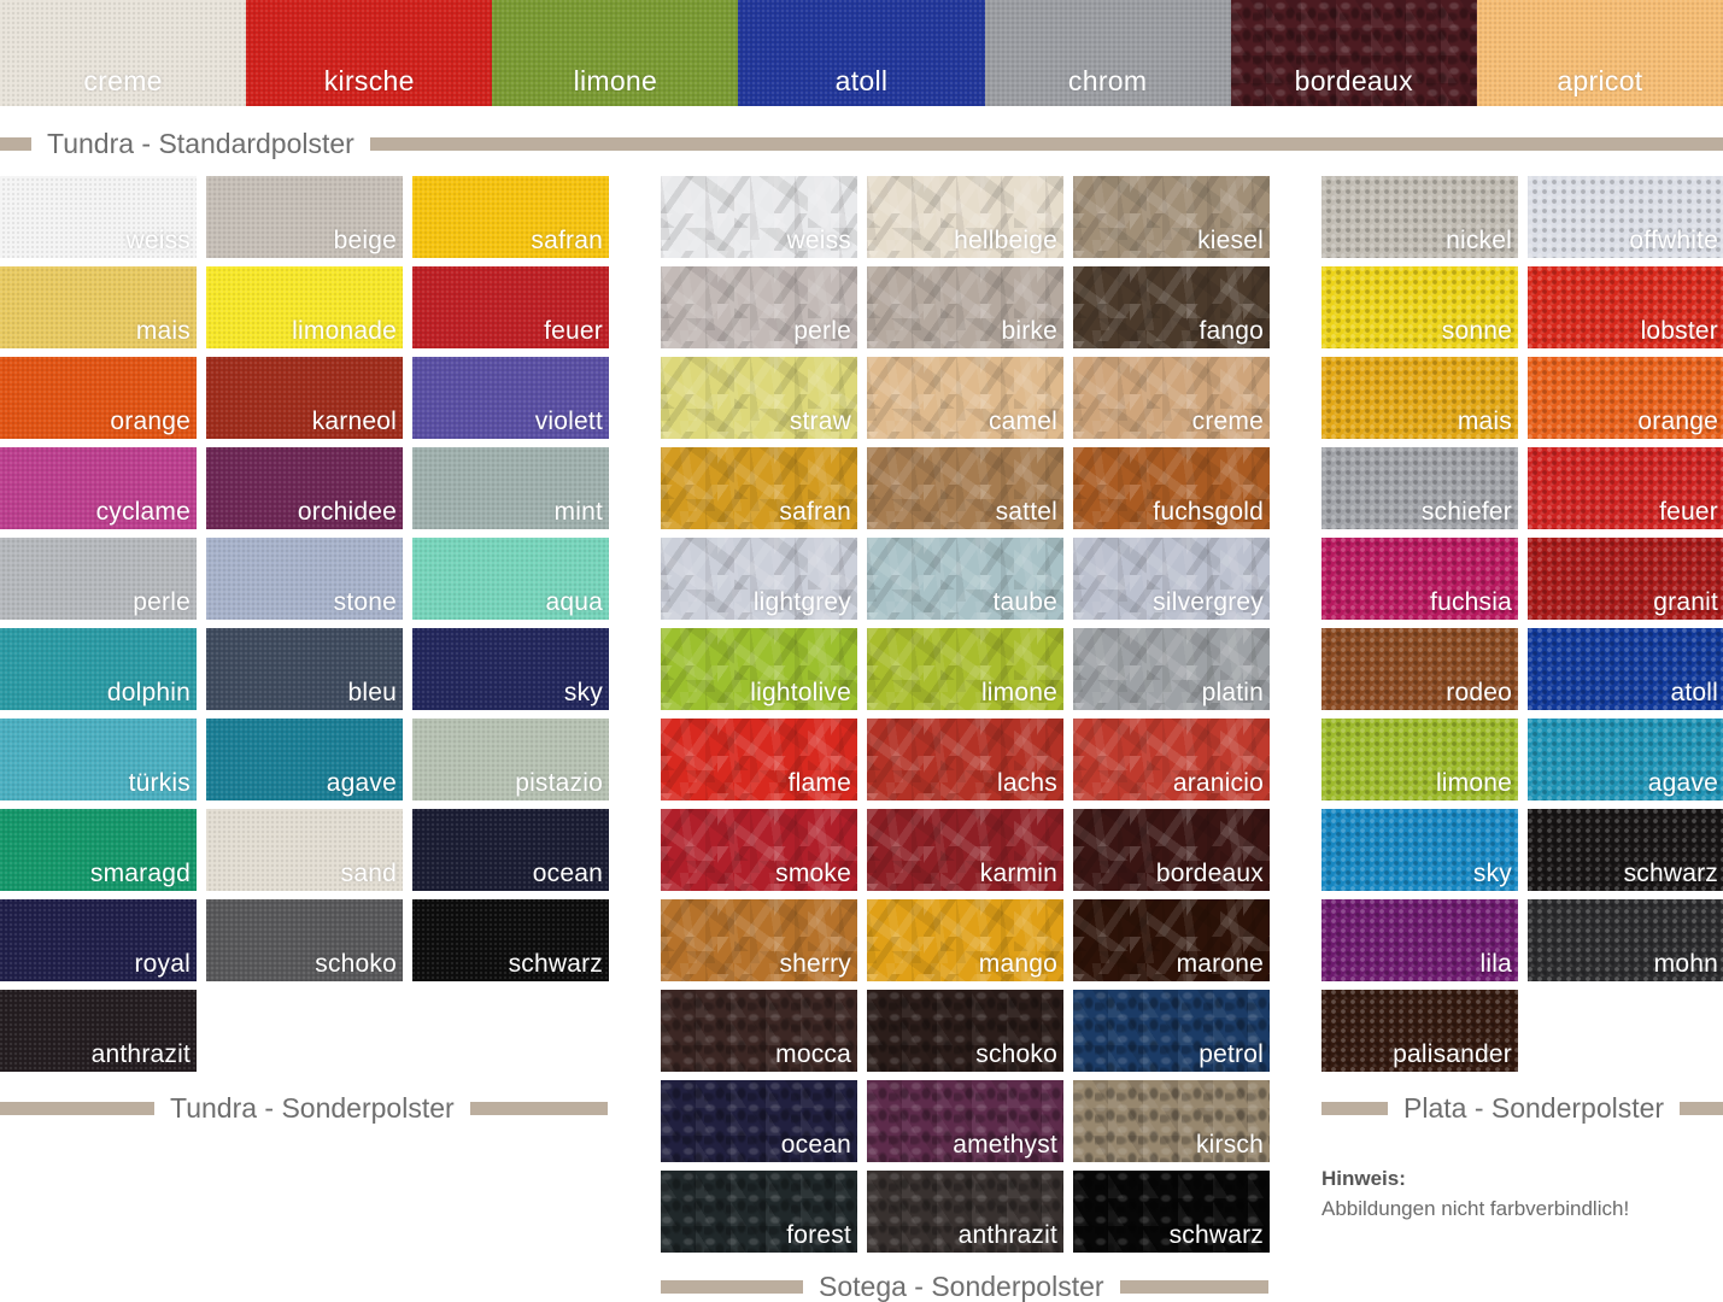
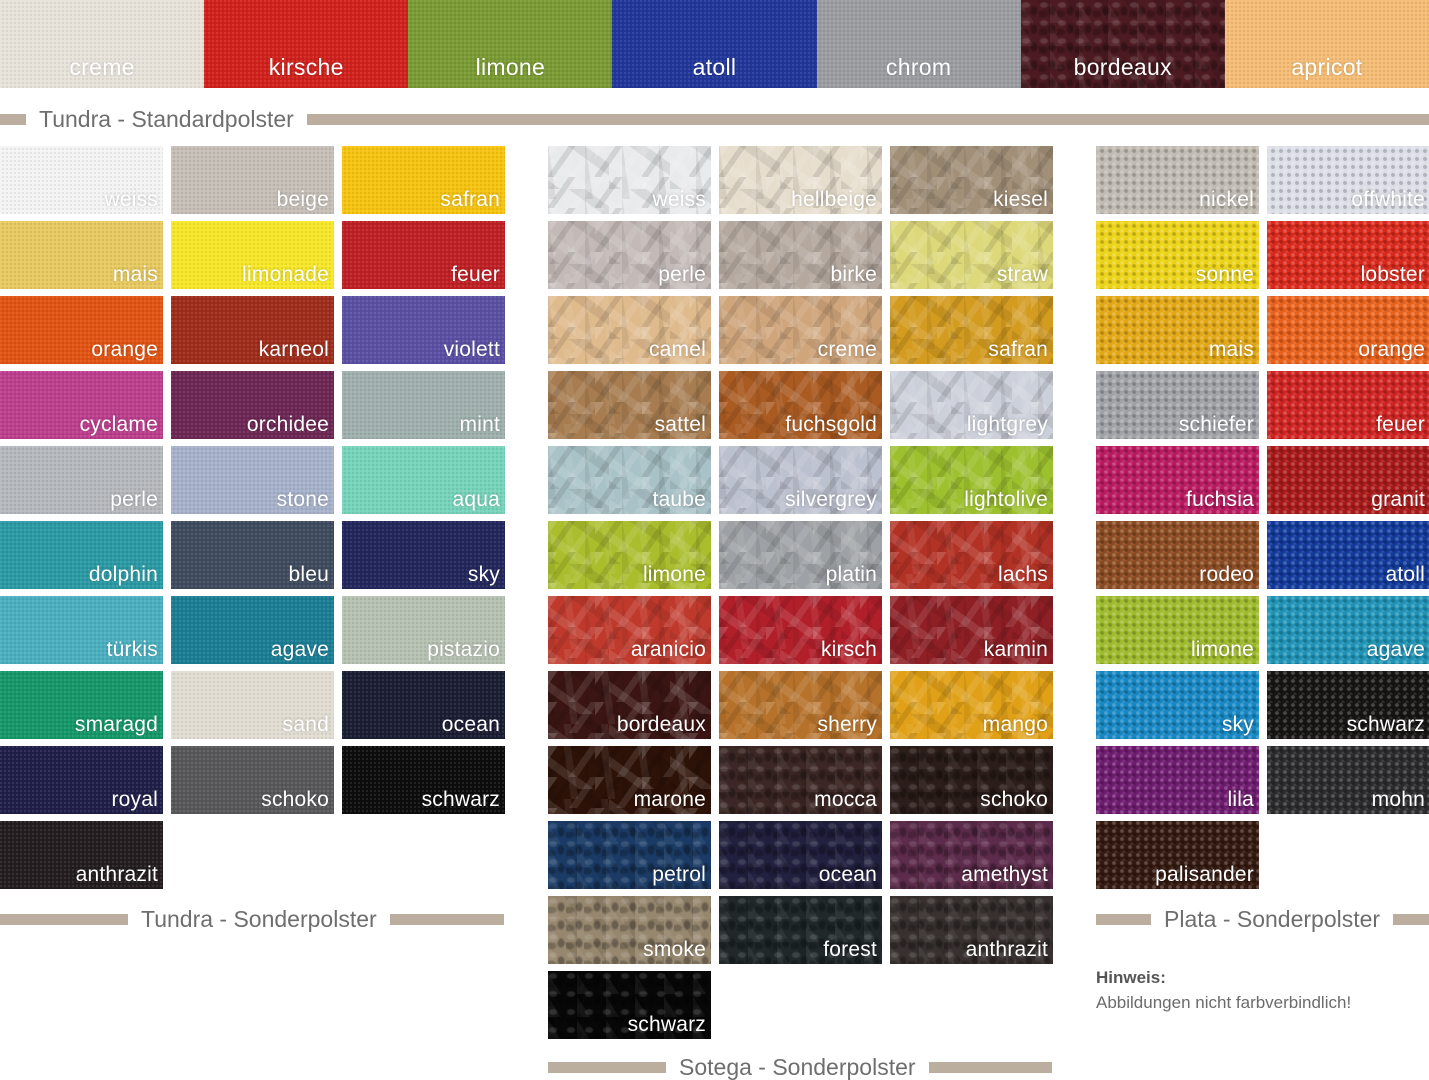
  creme
  kirsche
  limone
  atoll
  chrom
  bordeaux
  apricot
  Tundra - Standardpolster
  Tundra - Sonderpolster
  Sotega - Sonderpolster
  Plata - Sonderpolster
  weiss
  beige
  safran
  mais
  limonade
  feuer
  orange
  karneol
  violett
  cyclame
  orchidee
  mint
  perle
  stone
  aqua
  dolphin
  bleu
  sky
  türkis
  agave
  pistazio
  smaragd
  sand
  ocean
  royal
  schoko
  schwarz
  anthrazit
  weiss
  hellbeige
  kiesel
  perle
  birke
- fango
  straw
  camel
  creme
  safran
  sattel
  fuchsgold
  lightgrey
  taube
  silvergrey
  lightolive
  limone
  platin
- flame
  lachs
  aranicio
- smoke
+ kirsch
  karmin
  bordeaux
  sherry
  mango
  marone
  mocca
  schoko
  petrol
  ocean
  amethyst
- kirsch
+ smoke
  forest
  anthrazit
  schwarz
  nickel
  offwhite
  sonne
  lobster
  mais
  orange
  schiefer
  feuer
  fuchsia
  granit
  rodeo
  atoll
  limone
  agave
  sky
  schwarz
  lila
  mohn
  palisander
  Hinweis:
  Abbildungen nicht farbverbindlich!
